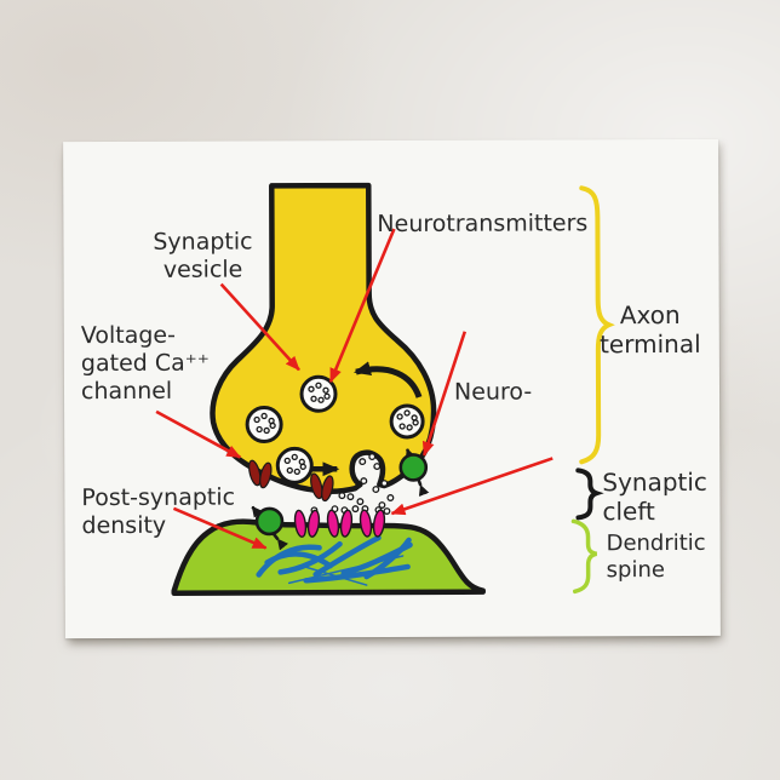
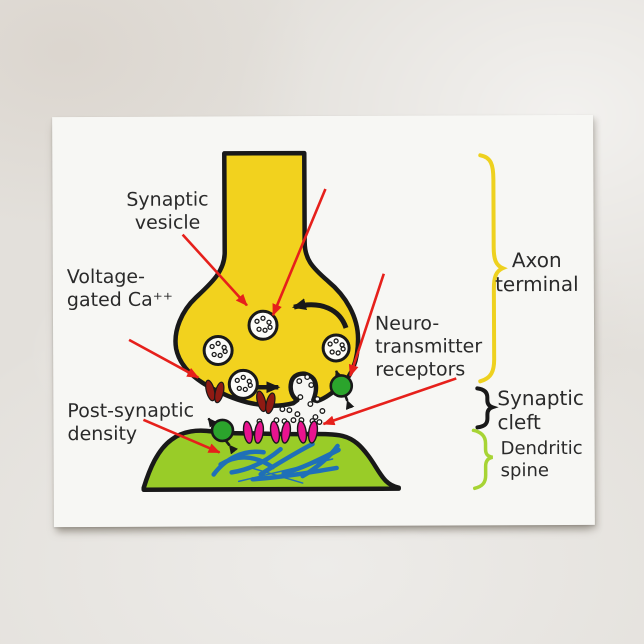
  Synaptic
  vesicle
- Neurotransmitters
  Voltage-
  gated Ca⁺⁺
- channel
  Neuro-
+ transmitter
+ receptors
  Post-synaptic
  density
  Axon
  terminal
  Synaptic
  cleft
  Dendritic
  spine
